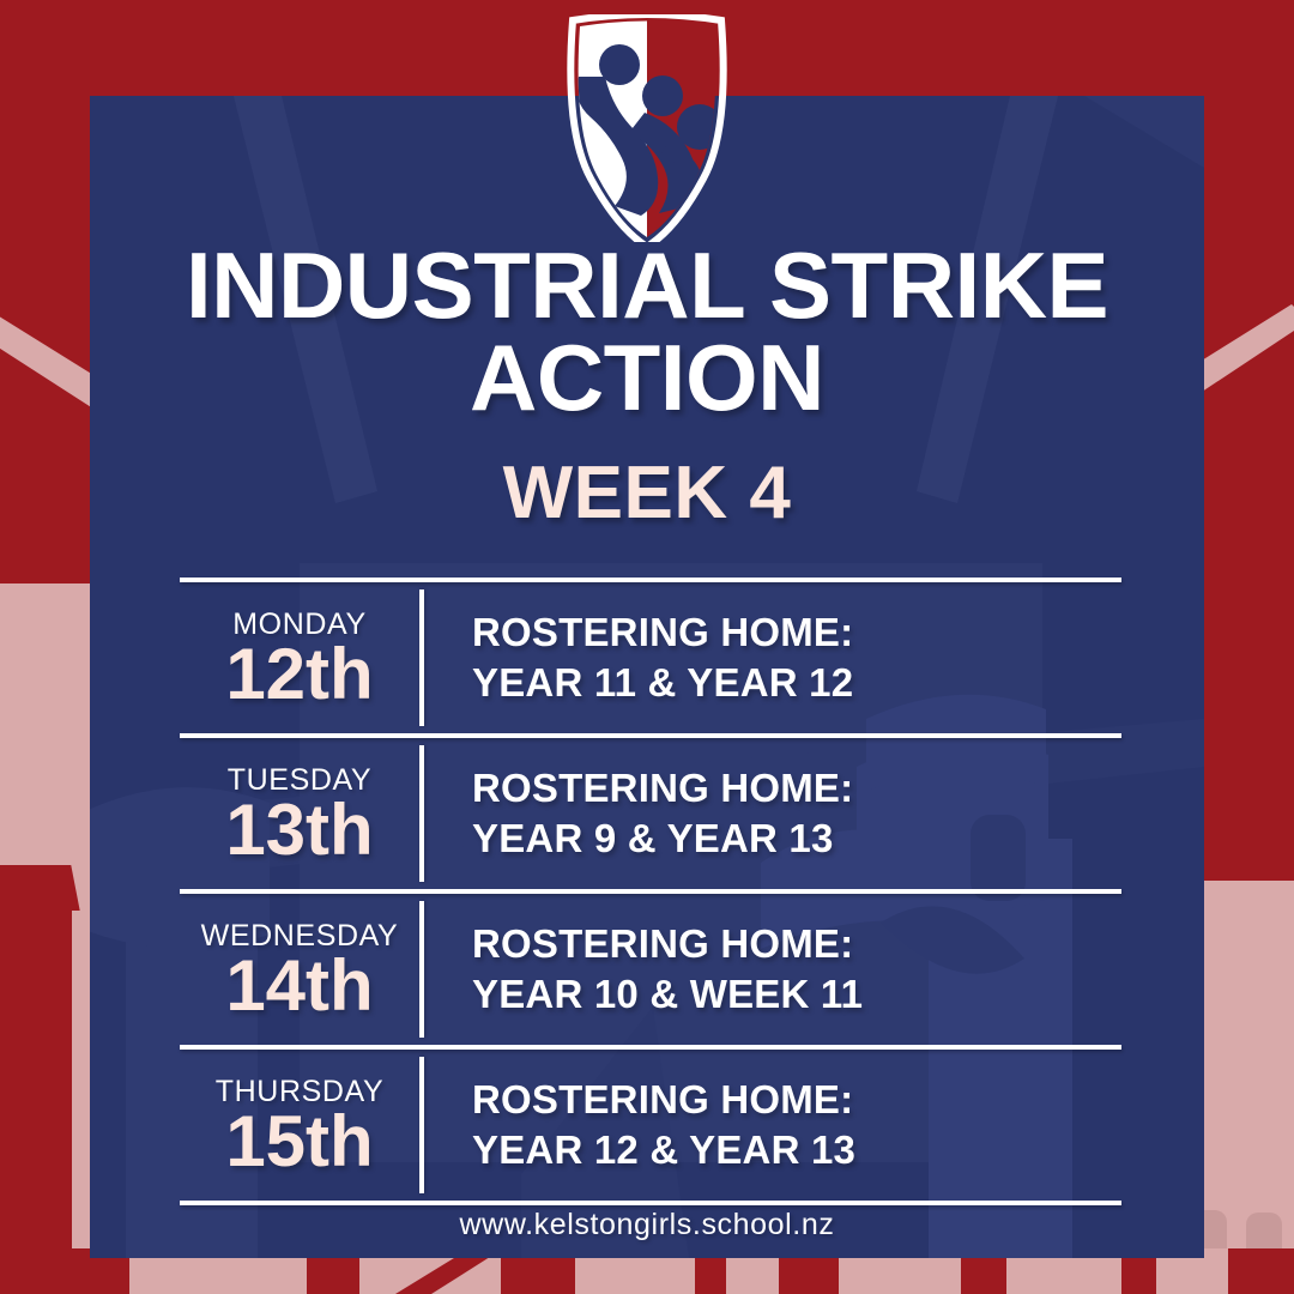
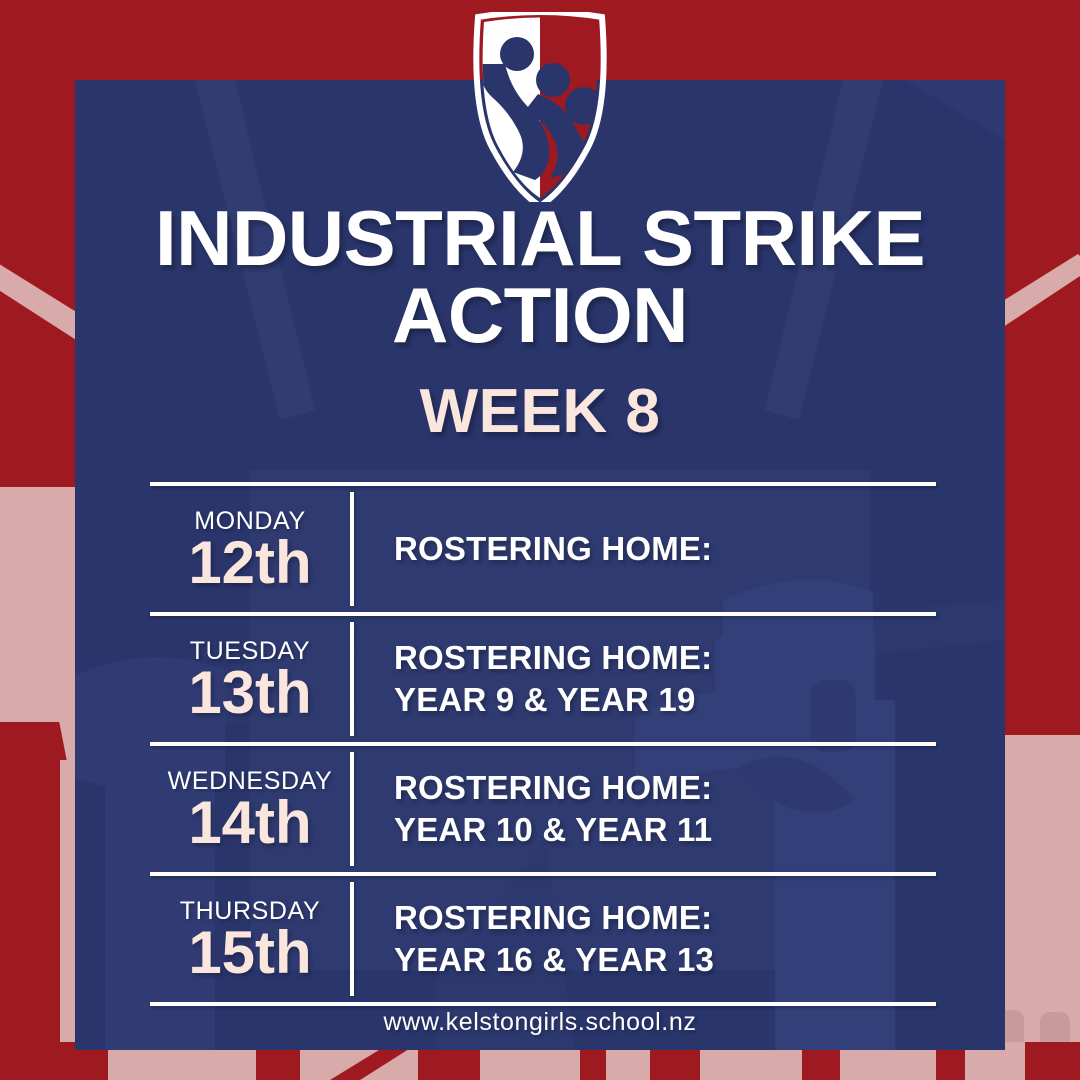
  INDUSTRIAL STRIKE
  ACTION
- WEEK 4
+ WEEK 8
  MONDAY
  12th
  ROSTERING HOME:
- YEAR 11 & YEAR 12
  TUESDAY
  13th
  ROSTERING HOME:
- YEAR 9 & YEAR 13
+ YEAR 9 & YEAR 19
  WEDNESDAY
  14th
  ROSTERING HOME:
- YEAR 10 & WEEK 11
+ YEAR 10 & YEAR 11
  THURSDAY
  15th
  ROSTERING HOME:
- YEAR 12 & YEAR 13
+ YEAR 16 & YEAR 13
  www.kelstongirls.school.nz
